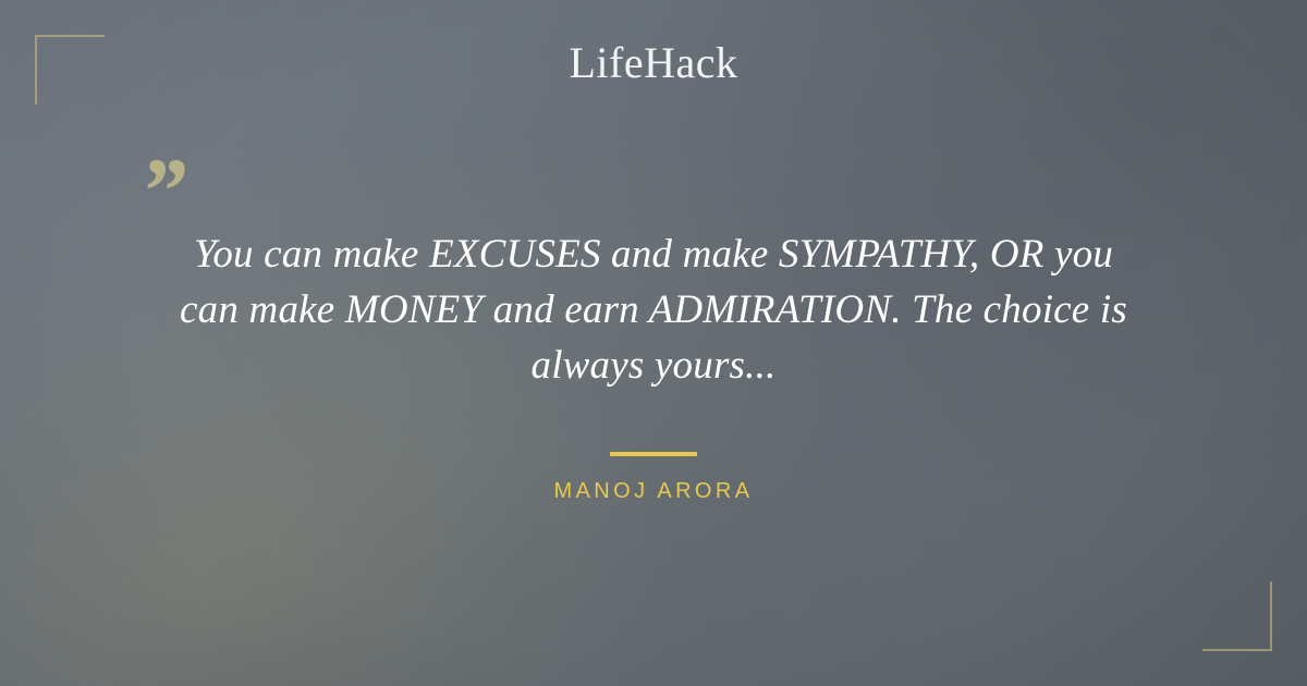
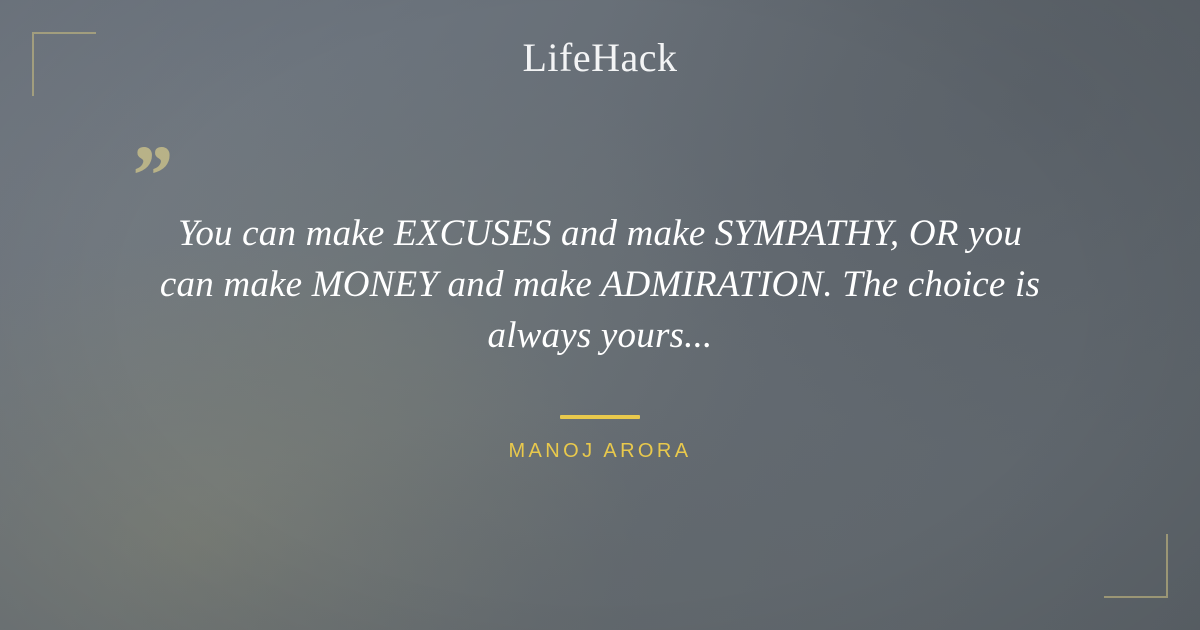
  LifeHack
  ”
  You can make EXCUSES and make SYMPATHY, OR you
- can make MONEY and earn ADMIRATION. The choice is
+ can make MONEY and make ADMIRATION. The choice is
  always yours...
  MANOJ ARORA
